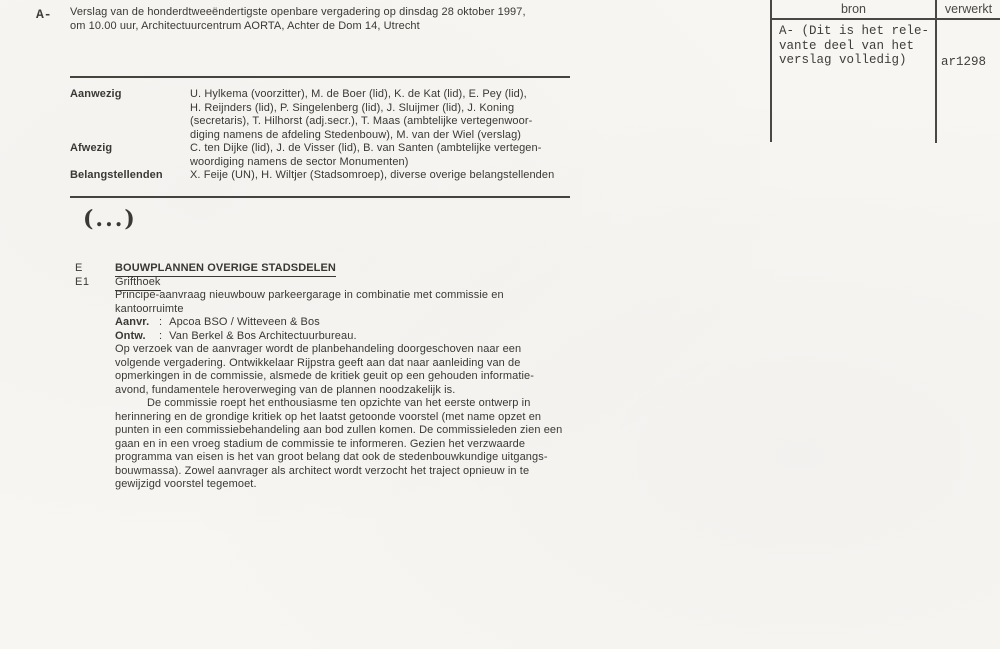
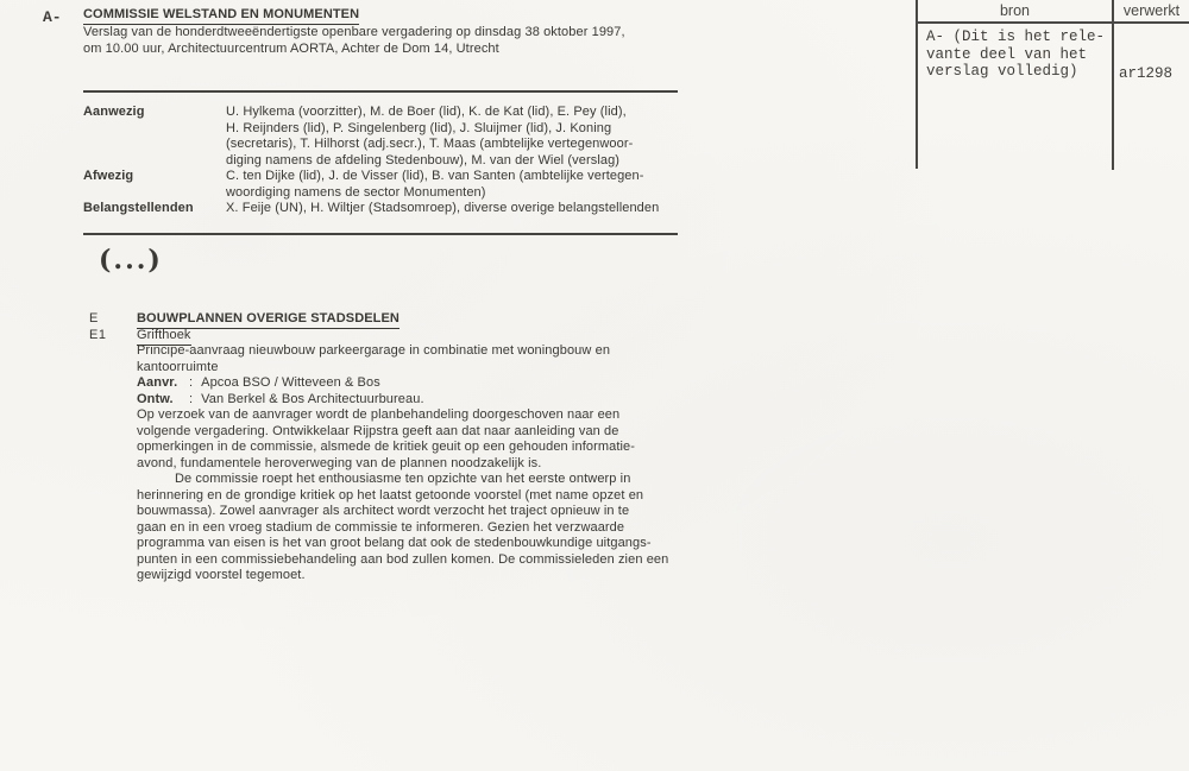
  A-
+ COMMISSIE WELSTAND EN MONUMENTEN
- Verslag van de honderdtweeëndertigste openbare vergadering op dinsdag 28 oktober 1997,
+ Verslag van de honderdtweeëndertigste openbare vergadering op dinsdag 38 oktober 1997,
  om 10.00 uur, Architectuurcentrum AORTA, Achter de Dom 14, Utrecht
  Aanwezig
  U. Hylkema (voorzitter), M. de Boer (lid), K. de Kat (lid), E. Pey (lid),
  H. Reijnders (lid), P. Singelenberg (lid), J. Sluijmer (lid), J. Koning
  (secretaris), T. Hilhorst (adj.secr.), T. Maas (ambtelijke vertegenwoor-
  diging namens de afdeling Stedenbouw), M. van der Wiel (verslag)
  Afwezig
  C. ten Dijke (lid), J. de Visser (lid), B. van Santen (ambtelijke vertegen-
  woordiging namens de sector Monumenten)
  Belangstellenden
  X. Feije (UN), H. Wiltjer (Stadsomroep), diverse overige belangstellenden
  (...)
  E
  E1
  BOUWPLANNEN OVERIGE STADSDELEN
  Grifthoek
- Principe-aanvraag nieuwbouw parkeergarage in combinatie met commissie en
+ Principe-aanvraag nieuwbouw parkeergarage in combinatie met woningbouw en
  kantoorruimte
  Aanvr. : Apcoa BSO / Witteveen & Bos
  Ontw. : Van Berkel & Bos Architectuurbureau.
  Op verzoek van de aanvrager wordt de planbehandeling doorgeschoven naar een
  volgende vergadering. Ontwikkelaar Rijpstra geeft aan dat naar aanleiding van de
  opmerkingen in de commissie, alsmede de kritiek geuit op een gehouden informatie-
  avond, fundamentele heroverweging van de plannen noodzakelijk is.
  De commissie roept het enthousiasme ten opzichte van het eerste ontwerp in
  herinnering en de grondige kritiek op het laatst getoonde voorstel (met name opzet en
- punten in een commissiebehandeling aan bod zullen komen. De commissieleden zien een
+ bouwmassa). Zowel aanvrager als architect wordt verzocht het traject opnieuw in te
  gaan en in een vroeg stadium de commissie te informeren. Gezien het verzwaarde
  programma van eisen is het van groot belang dat ook de stedenbouwkundige uitgangs-
- bouwmassa). Zowel aanvrager als architect wordt verzocht het traject opnieuw in te
+ punten in een commissiebehandeling aan bod zullen komen. De commissieleden zien een
  gewijzigd voorstel tegemoet.
  bron
  verwerkt
  A- (Dit is het rele-
  vante deel van het
  verslag volledig)
  ar1298
